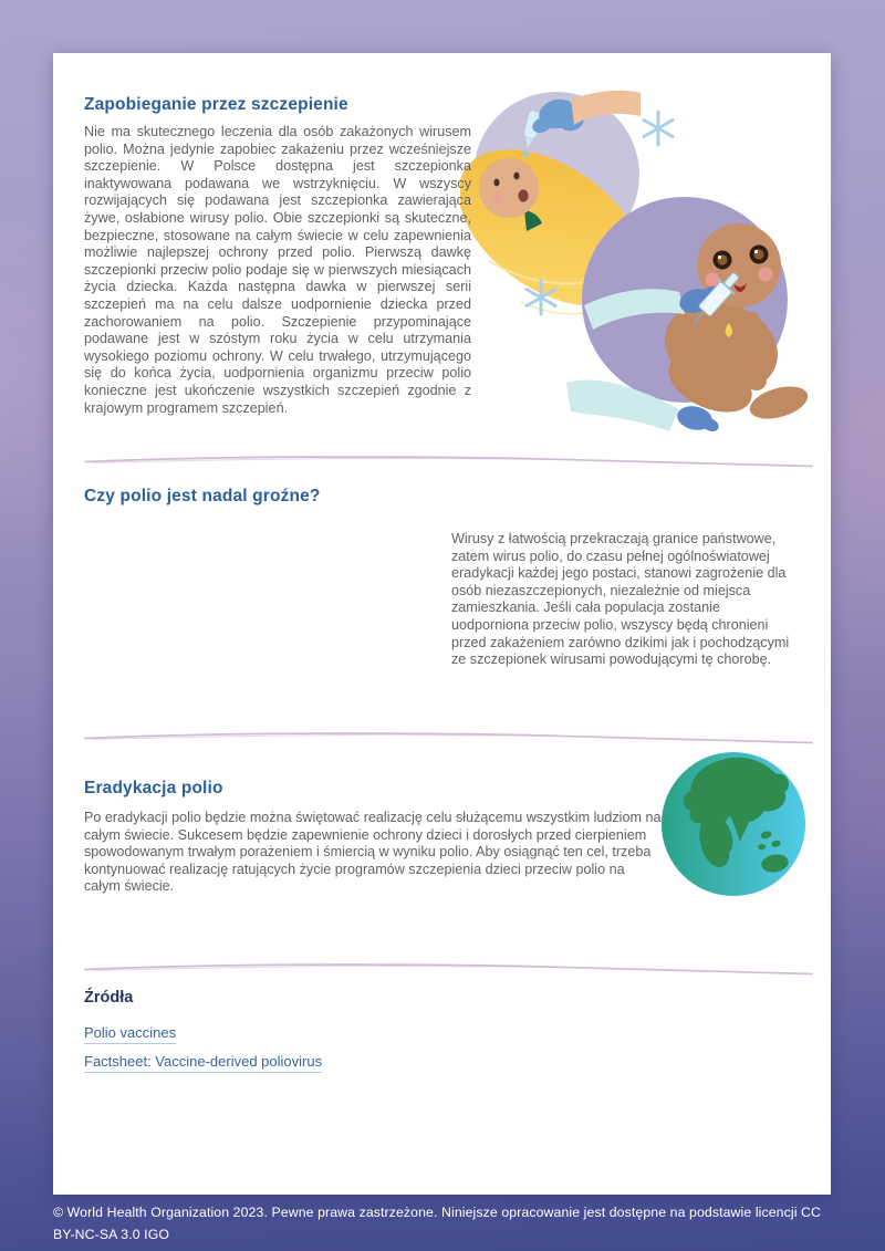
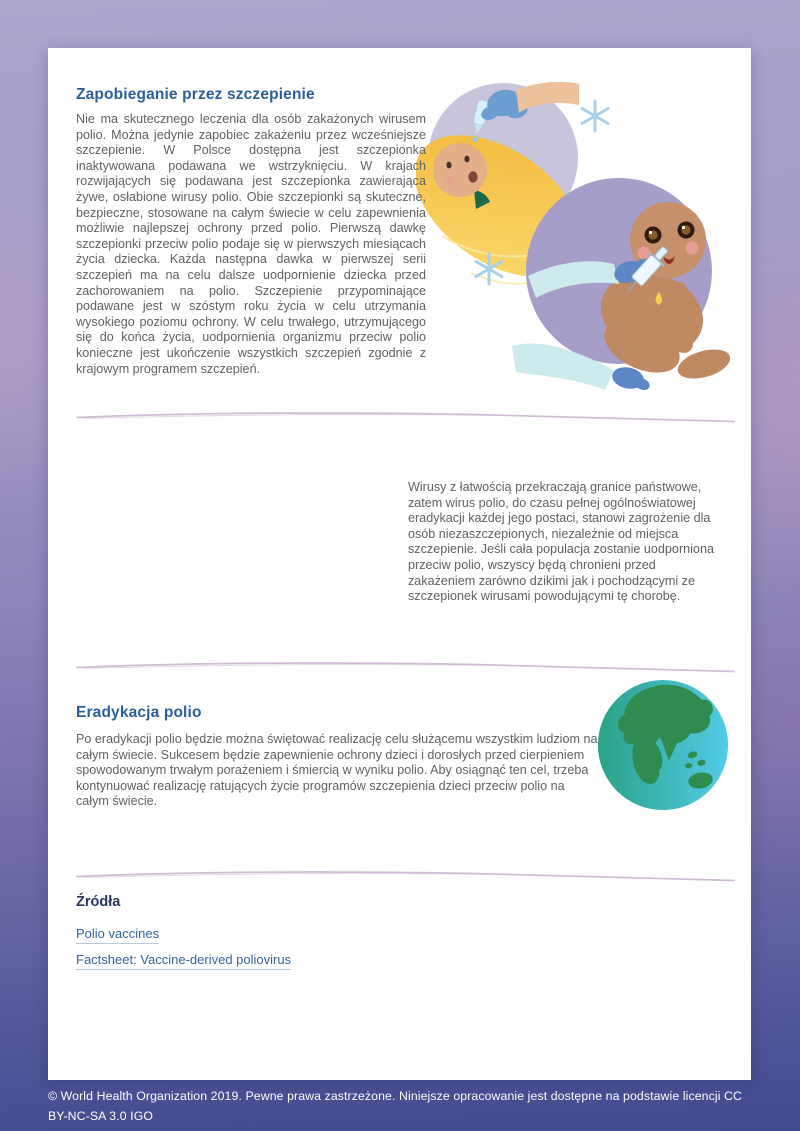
  Zapobieganie przez szczepienie
- Nie ma skutecznego leczenia dla osób zakażonych wirusem polio. Można jedynie zapobiec zakażeniu przez wcześniejsze szczepienie. W Polsce dostępna jest szczepionka inaktywowana podawana we wstrzyknięciu. W wszyscy rozwijających się podawana jest szczepionka zawierająca żywe, osłabione wirusy polio. Obie szczepionki są skuteczne, bezpieczne, stosowane na całym świecie w celu zapewnienia możliwie najlepszej ochrony przed polio. Pierwszą dawkę szczepionki przeciw polio podaje się w pierwszych miesiącach życia dziecka. Każda następna dawka w pierwszej serii szczepień ma na celu dalsze uodpornienie dziecka przed zachorowaniem na polio. Szczepienie przypominające podawane jest w szóstym roku życia w celu utrzymania wysokiego poziomu ochrony. W celu trwałego, utrzymującego się do końca życia, uodpornienia organizmu przeciw polio konieczne jest ukończenie wszystkich szczepień zgodnie z krajowym programem szczepień.
+ Nie ma skutecznego leczenia dla osób zakażonych wirusem polio. Można jedynie zapobiec zakażeniu przez wcześniejsze szczepienie. W Polsce dostępna jest szczepionka inaktywowana podawana we wstrzyknięciu. W krajach rozwijających się podawana jest szczepionka zawierająca żywe, osłabione wirusy polio. Obie szczepionki są skuteczne, bezpieczne, stosowane na całym świecie w celu zapewnienia możliwie najlepszej ochrony przed polio. Pierwszą dawkę szczepionki przeciw polio podaje się w pierwszych miesiącach życia dziecka. Każda następna dawka w pierwszej serii szczepień ma na celu dalsze uodpornienie dziecka przed zachorowaniem na polio. Szczepienie przypominające podawane jest w szóstym roku życia w celu utrzymania wysokiego poziomu ochrony. W celu trwałego, utrzymującego się do końca życia, uodpornienia organizmu przeciw polio konieczne jest ukończenie wszystkich szczepień zgodnie z krajowym programem szczepień.
- Czy polio jest nadal groźne?
- Wirusy z łatwością przekraczają granice państwowe, zatem wirus polio, do czasu pełnej ogólnoświatowej eradykacji każdej jego postaci, stanowi zagrożenie dla osób niezaszczepionych, niezależnie od miejsca zamieszkania. Jeśli cała populacja zostanie uodporniona przeciw polio, wszyscy będą chronieni przed zakażeniem zarówno dzikimi jak i pochodzącymi ze szczepionek wirusami powodującymi tę chorobę.
+ Wirusy z łatwością przekraczają granice państwowe, zatem wirus polio, do czasu pełnej ogólnoświatowej eradykacji każdej jego postaci, stanowi zagrożenie dla osób niezaszczepionych, niezależnie od miejsca szczepienie. Jeśli cała populacja zostanie uodporniona przeciw polio, wszyscy będą chronieni przed zakażeniem zarówno dzikimi jak i pochodzącymi ze szczepionek wirusami powodującymi tę chorobę.
  Eradykacja polio
  Po eradykacji polio będzie można świętować realizację celu służącemu wszystkim ludziom na całym świecie. Sukcesem będzie zapewnienie ochrony dzieci i dorosłych przed cierpieniem spowodowanym trwałym porażeniem i śmiercią w wyniku polio. Aby osiągnąć ten cel, trzeba kontynuować realizację ratujących życie programów szczepienia dzieci przeciw polio na całym świecie.
  Źródła
  Polio vaccines
  Factsheet: Vaccine-derived poliovirus
- © World Health Organization 2023. Pewne prawa zastrzeżone. Niniejsze opracowanie jest dostępne na podstawie licencji CC BY-NC-SA 3.0 IGO
+ © World Health Organization 2019. Pewne prawa zastrzeżone. Niniejsze opracowanie jest dostępne na podstawie licencji CC BY-NC-SA 3.0 IGO
